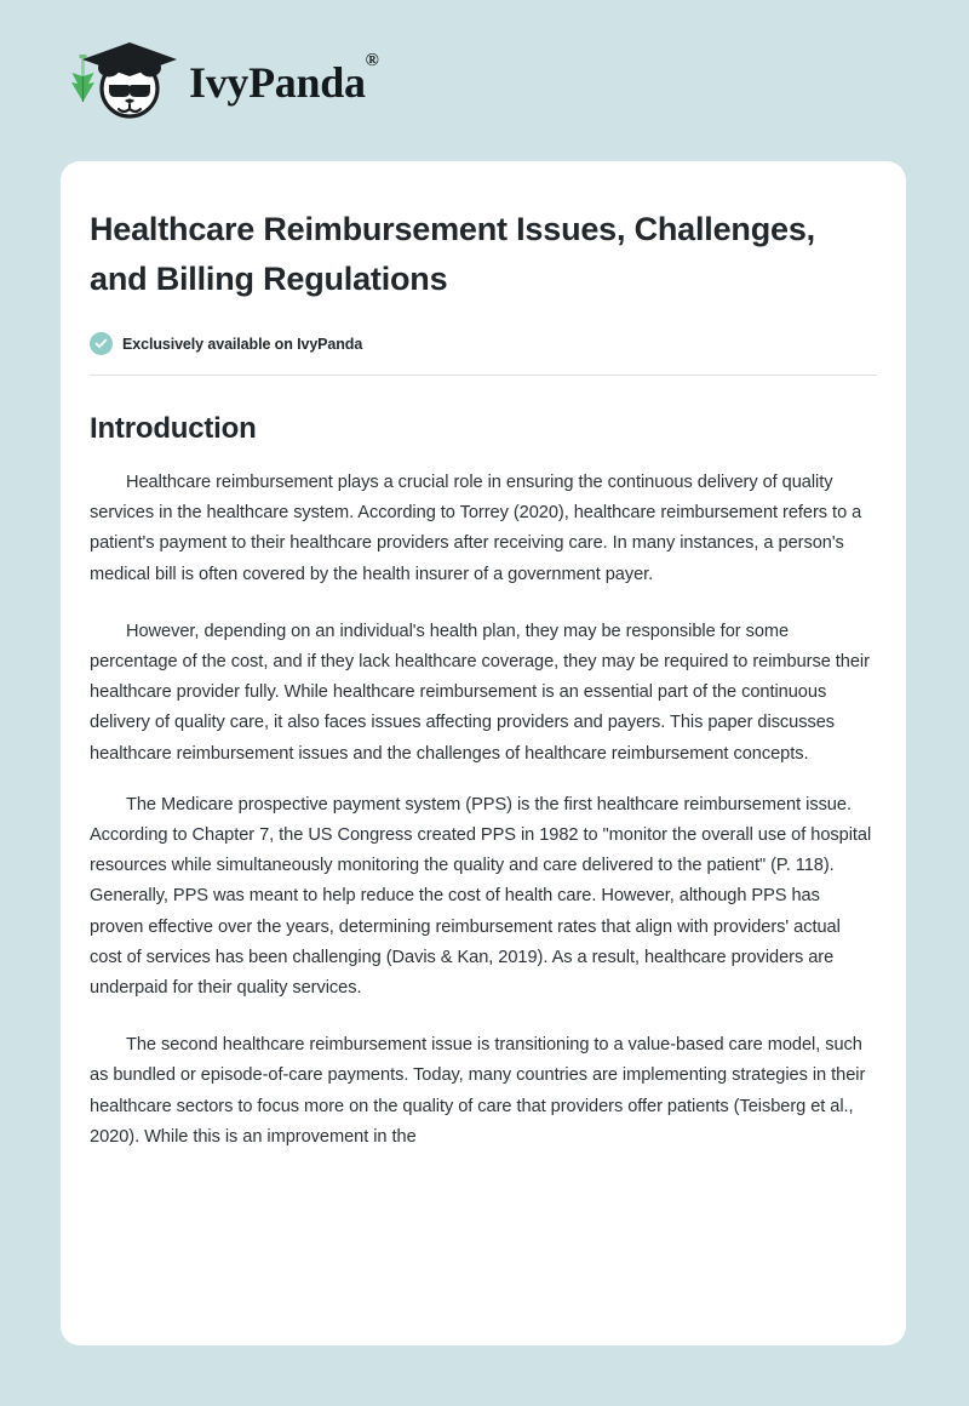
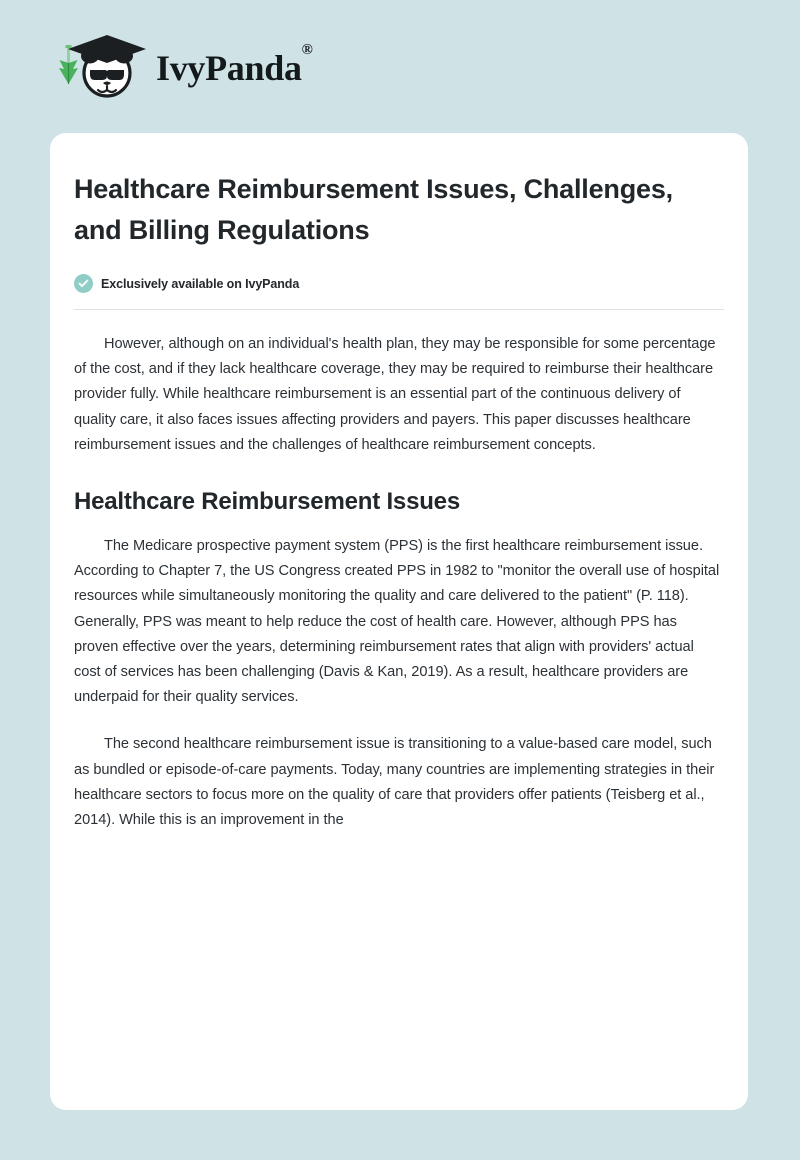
  IvyPanda®
  Healthcare Reimbursement Issues, Challenges, and Billing Regulations
  Exclusively available on IvyPanda
- Introduction
- Healthcare reimbursement plays a crucial role in ensuring the continuous delivery of quality services in the healthcare system. According to Torrey (2020), healthcare reimbursement refers to a patient's payment to their healthcare providers after receiving care. In many instances, a person's medical bill is often covered by the health insurer of a government payer.
- However, depending on an individual's health plan, they may be responsible for some percentage of the cost, and if they lack healthcare coverage, they may be required to reimburse their healthcare provider fully. While healthcare reimbursement is an essential part of the continuous delivery of quality care, it also faces issues affecting providers and payers. This paper discusses healthcare reimbursement issues and the challenges of healthcare reimbursement concepts.
+ However, although on an individual's health plan, they may be responsible for some percentage of the cost, and if they lack healthcare coverage, they may be required to reimburse their healthcare provider fully. While healthcare reimbursement is an essential part of the continuous delivery of quality care, it also faces issues affecting providers and payers. This paper discusses healthcare reimbursement issues and the challenges of healthcare reimbursement concepts.
+ Healthcare Reimbursement Issues
  The Medicare prospective payment system (PPS) is the first healthcare reimbursement issue. According to Chapter 7, the US Congress created PPS in 1982 to "monitor the overall use of hospital resources while simultaneously monitoring the quality and care delivered to the patient" (P. 118). Generally, PPS was meant to help reduce the cost of health care. However, although PPS has proven effective over the years, determining reimbursement rates that align with providers' actual cost of services has been challenging (Davis & Kan, 2019). As a result, healthcare providers are underpaid for their quality services.
- The second healthcare reimbursement issue is transitioning to a value-based care model, such as bundled or episode-of-care payments. Today, many countries are implementing strategies in their healthcare sectors to focus more on the quality of care that providers offer patients (Teisberg et al., 2020). While this is an improvement in the
+ The second healthcare reimbursement issue is transitioning to a value-based care model, such as bundled or episode-of-care payments. Today, many countries are implementing strategies in their healthcare sectors to focus more on the quality of care that providers offer patients (Teisberg et al., 2014). While this is an improvement in the
